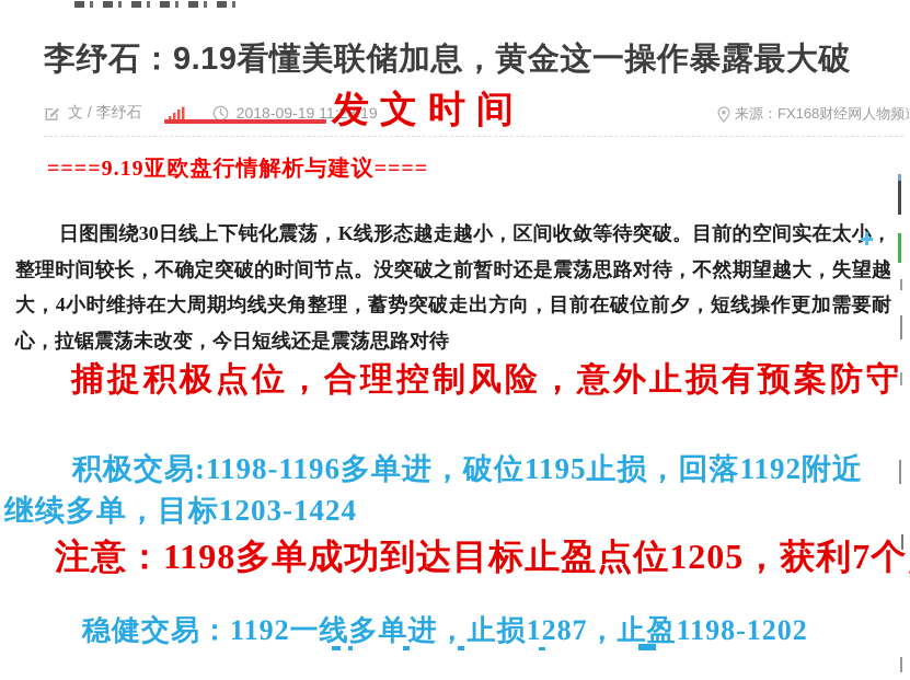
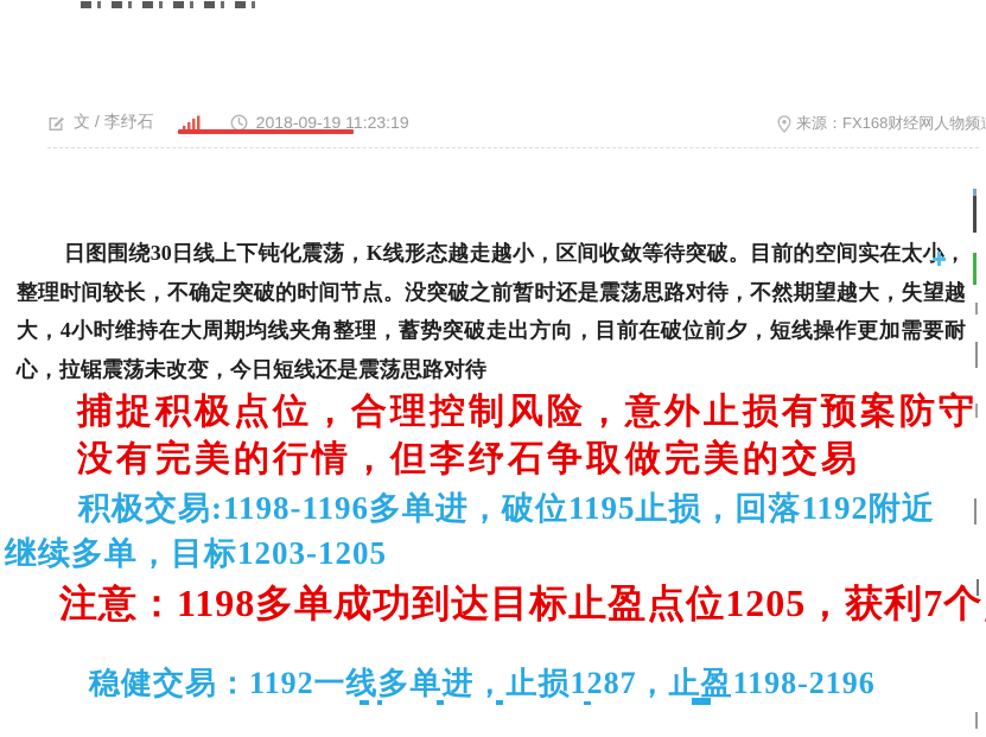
- 李纾石：9.19看懂美联储加息，黄金这一操作暴露最大破
  文 / 李纾石
  2018-09-19 11:23:19
- 发文时间
  来源：FX168财经网人物频
- ====9.19亚欧盘行情解析与建议====
  日图围绕30日线上下钝化震荡，K线形态越走越小，区间收敛等待突破。目前的空间实在太小，整理时间较长，不确定突破的时间节点。没突破之前暂时还是震荡思路对待，不然期望越大，失望越大，4小时维持在大周期均线夹角整理，蓄势突破走出方向，目前在破位前夕，短线操作更加需要耐心，拉锯震荡未改变，今日短线还是震荡思路对待
  捕捉积极点位，合理控制风险，意外止损有预案防守
+ 没有完美的行情，但李纾石争取做完美的交易
- 积极交易:1198-1196多单进，破位1195止损，回落1192附近继续多单，目标1203-1424
+ 积极交易:1198-1196多单进，破位1195止损，回落1192附近继续多单，目标1203-1205
  注意：1198多单成功到达目标止盈点位1205，获利7个
- 稳健交易：1192一线多单进，止损1287，止盈1198-1202
+ 稳健交易：1192一线多单进，止损1287，止盈1198-2196
